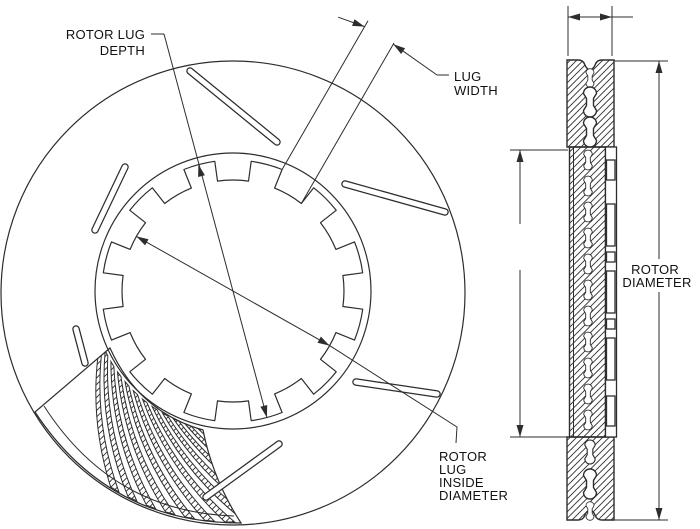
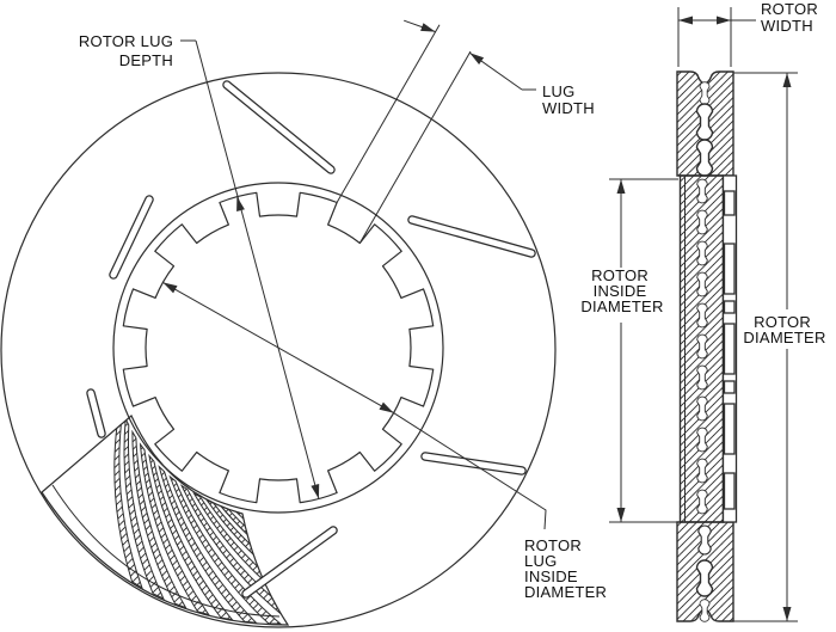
  ROTOR LUG DEPTH
  LUG WIDTH
  ROTOR LUG INSIDE DIAMETER
+ ROTOR WIDTH
+ ROTOR INSIDE DIAMETER
  ROTOR DIAMETER
